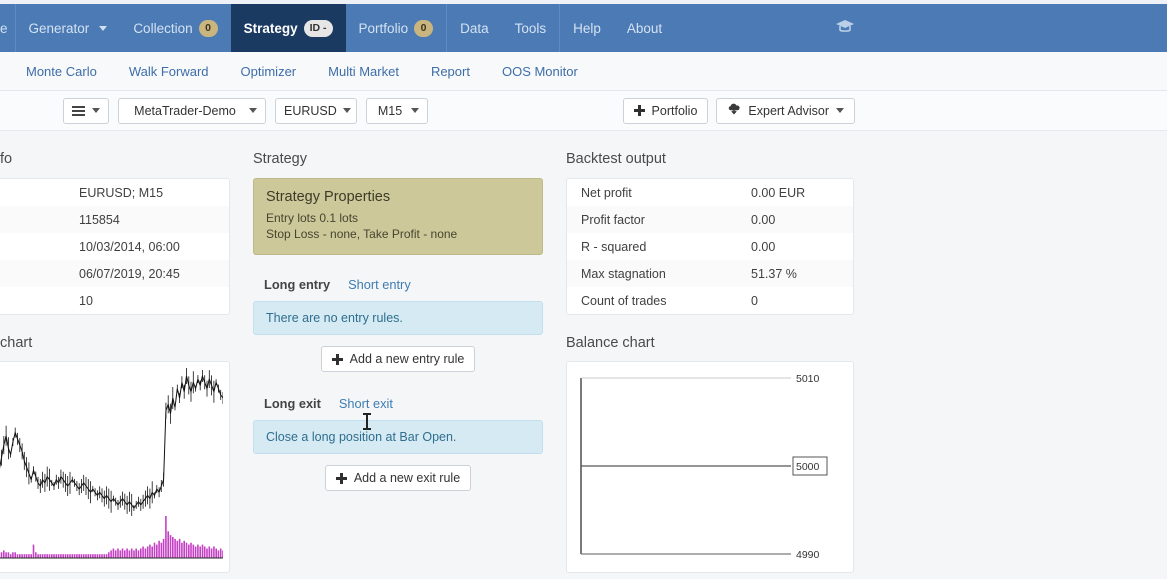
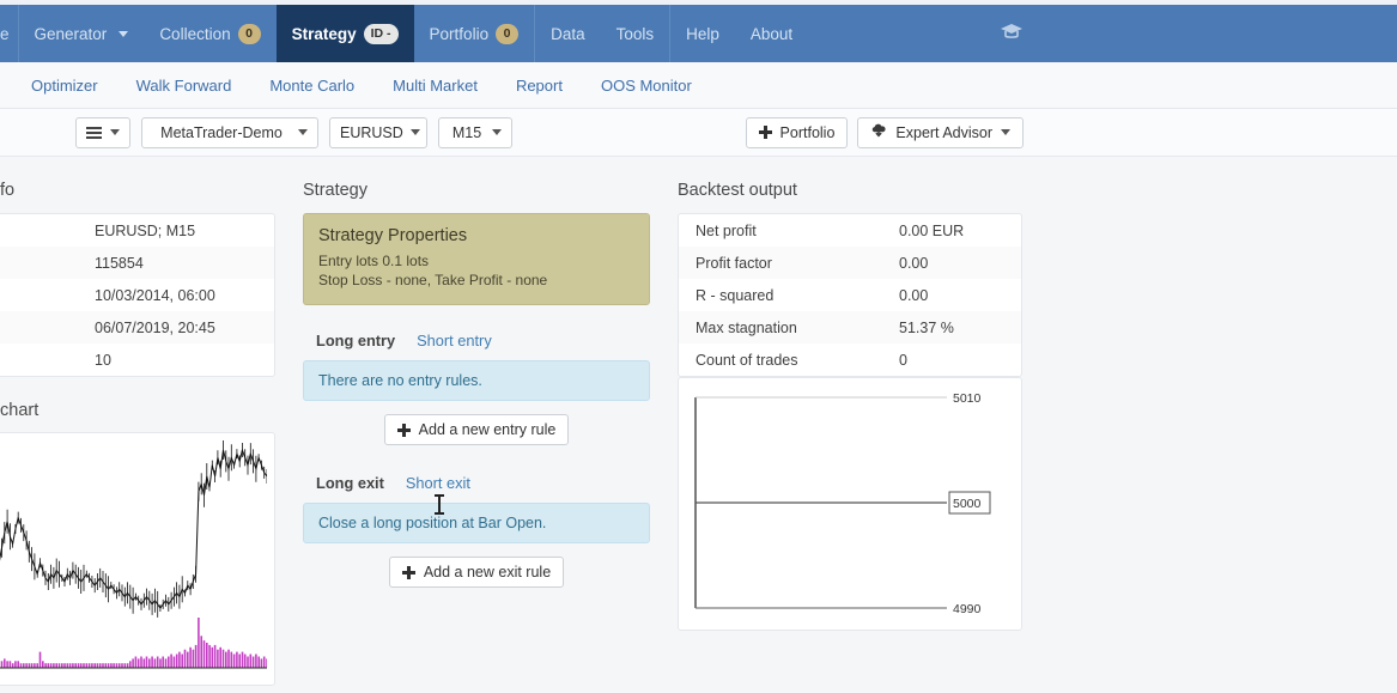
  e
  Generator
  Collection
  0
  Strategy
  ID -
  Portfolio
  0
  Data
  Tools
  Help
  About
- Monte Carlo
+ Optimizer
  Walk Forward
- Optimizer
+ Monte Carlo
  Multi Market
  Report
  OOS Monitor
  MetaTrader-Demo
  EURUSD
  M15
  Portfolio
  Expert Advisor
  fo
  EURUSD; M15
  115854
  10/03/2014, 06:00
  06/07/2019, 20:45
  10
  chart
  Strategy
  Strategy Properties
  Entry lots 0.1 lots
  Stop Loss - none, Take Profit - none
  Long entry
  Short entry
  There are no entry rules.
  Add a new entry rule
  Long exit
  Short exit
  Close a long position at Bar Open.
  Add a new exit rule
  Backtest output
  Net profit
  0.00 EUR
  Profit factor
  0.00
  R - squared
  0.00
  Max stagnation
  51.37 %
  Count of trades
  0
- Balance chart
  5010
  5000
  4990
